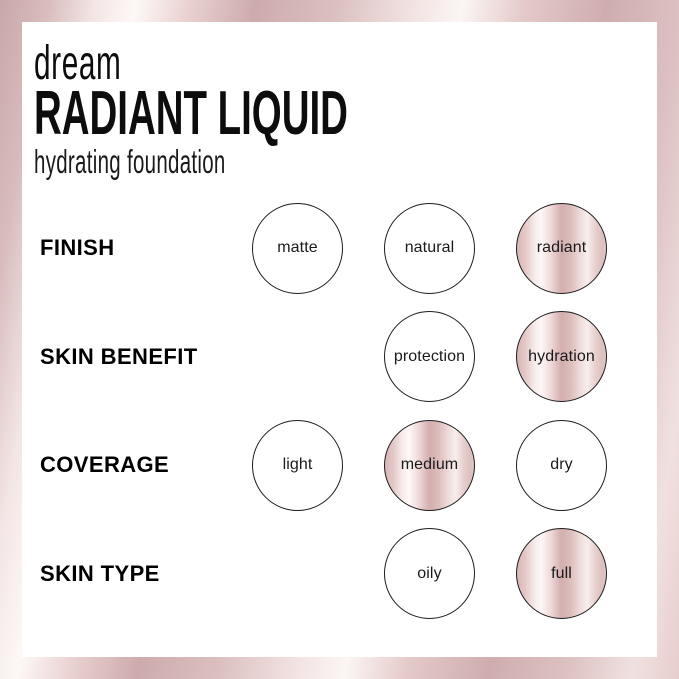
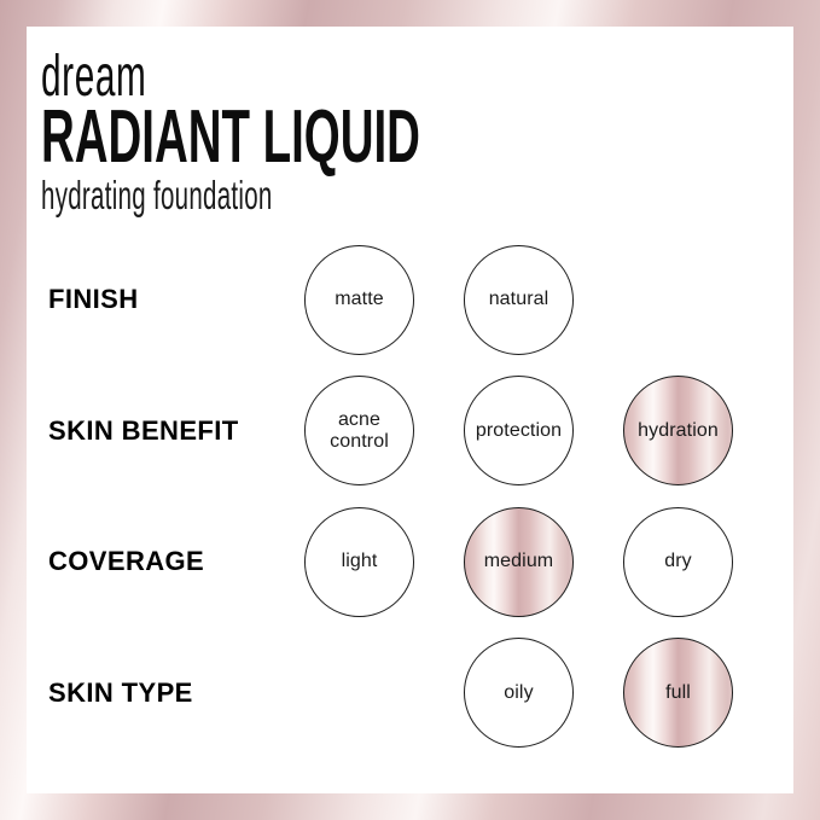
  dream
  RADIANT LIQUID
  hydrating foundation
  FINISH
  matte
  natural
- radiant
  SKIN BENEFIT
+ acne
+ control
  protection
  hydration
  COVERAGE
  light
  medium
  dry
  SKIN TYPE
  oily
  full
